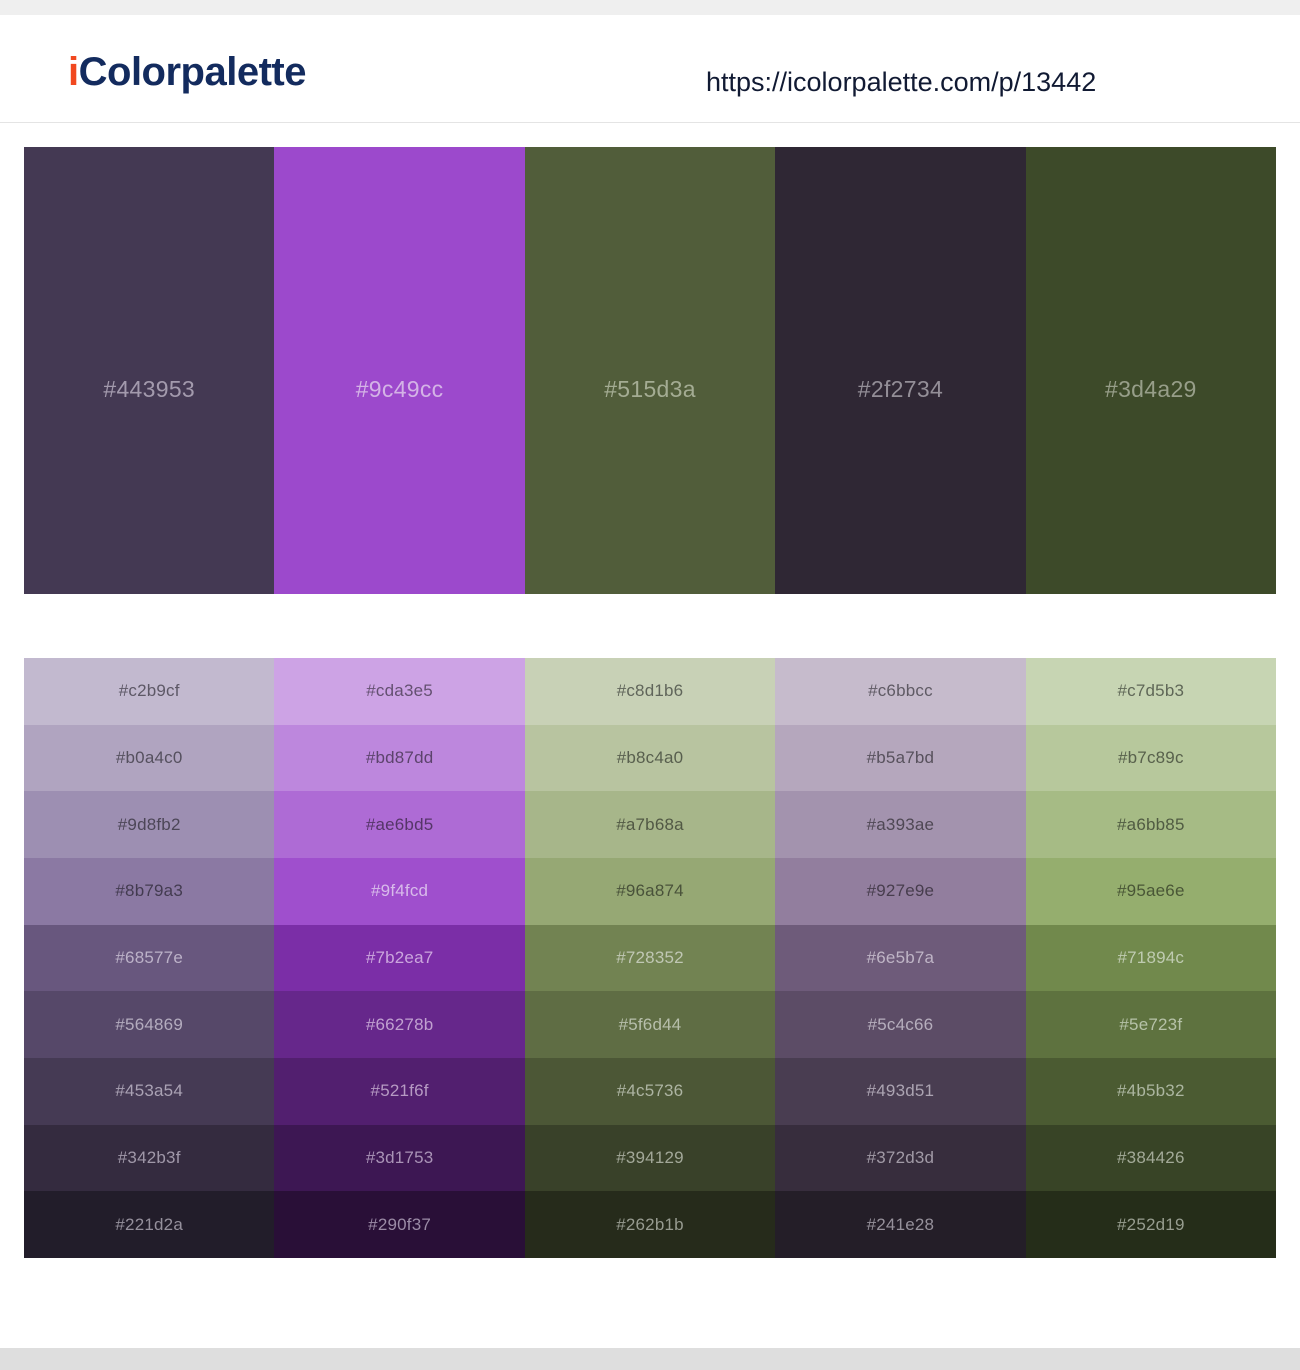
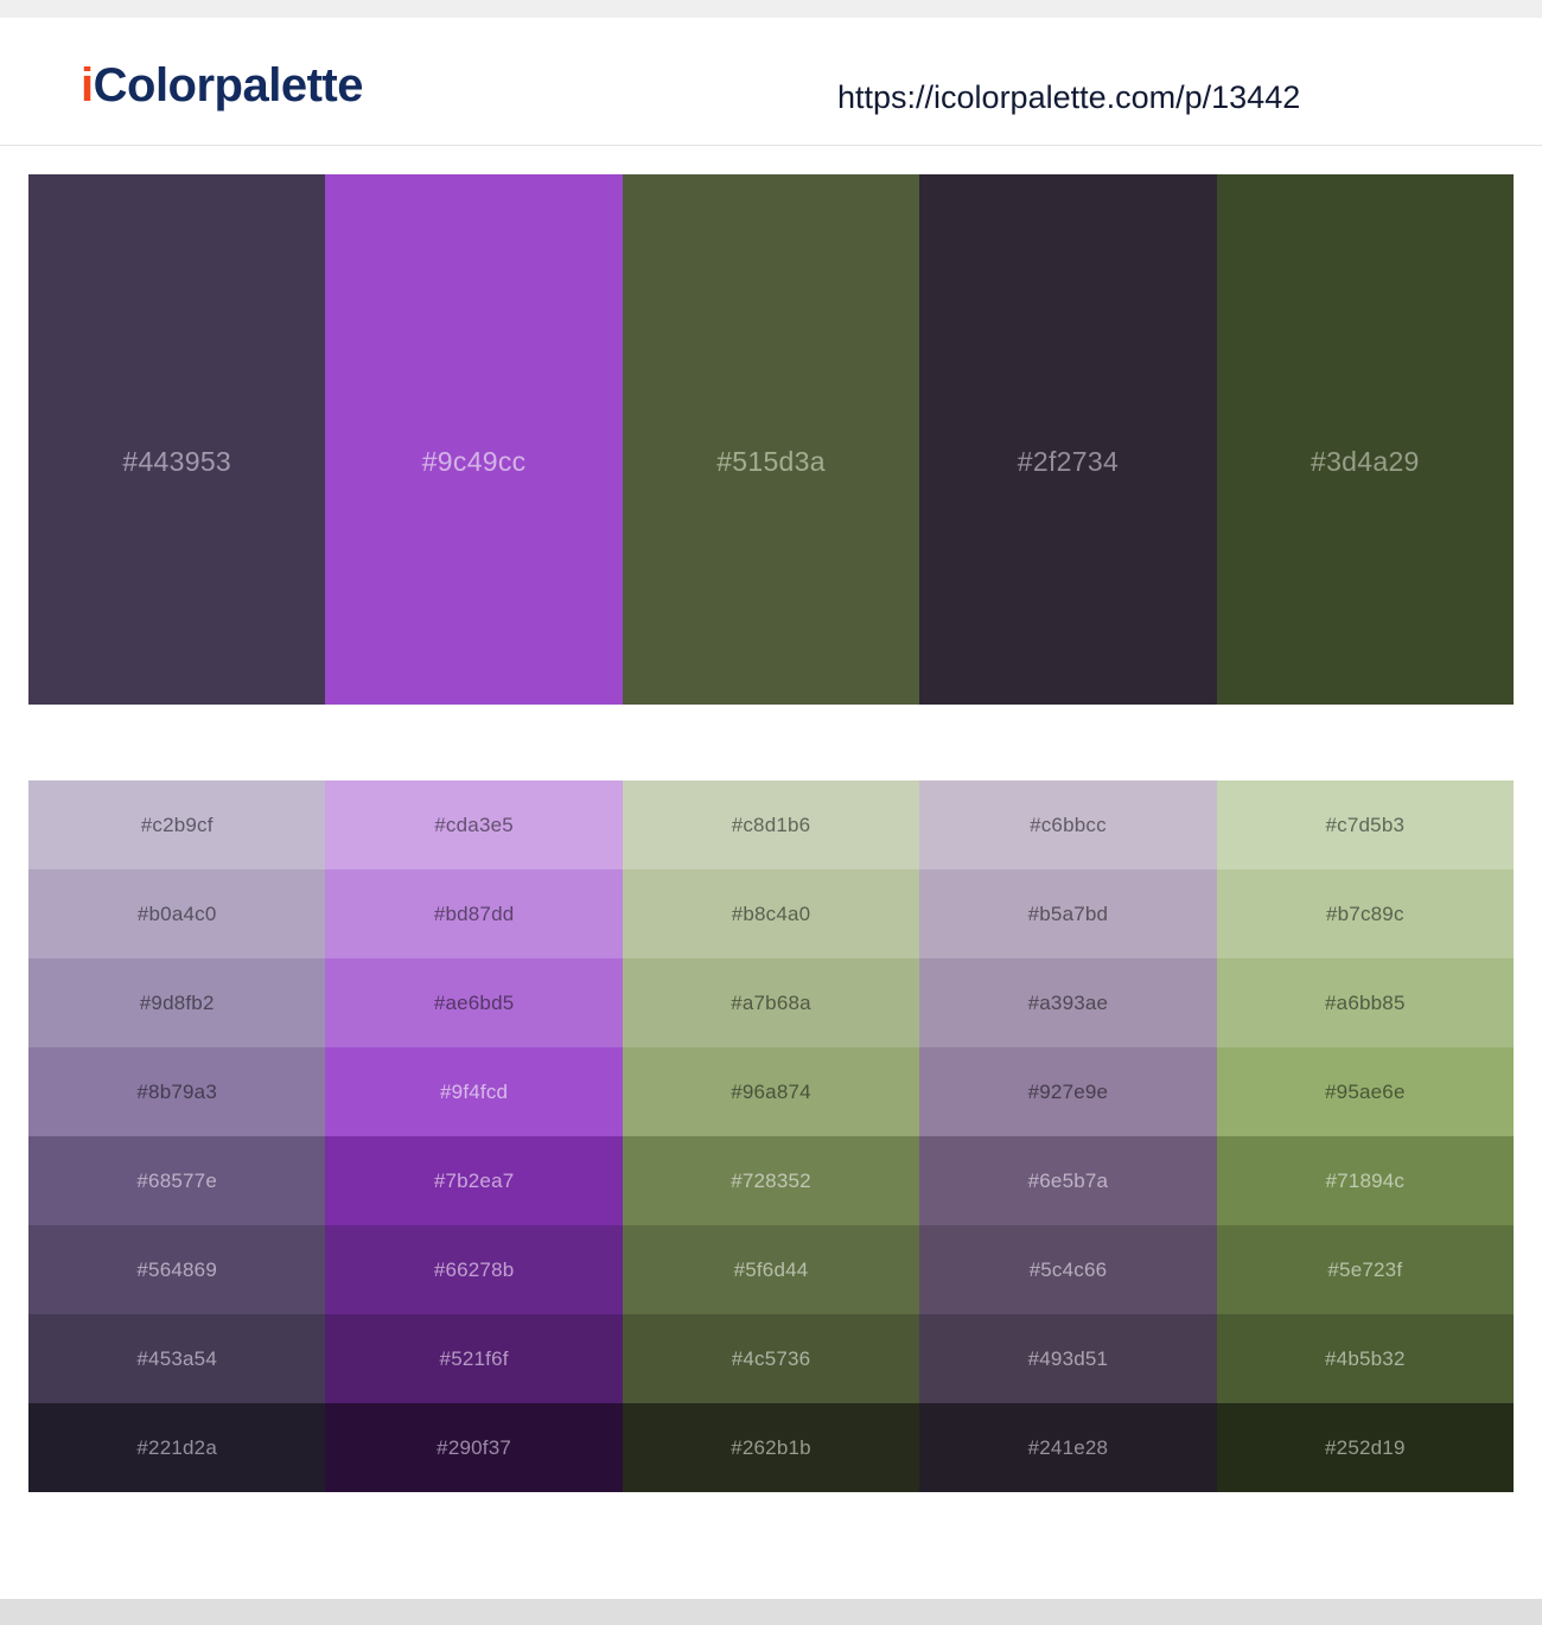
  iColorpalette
  https://icolorpalette.com/p/13442
  #443953
  #9c49cc
  #515d3a
  #2f2734
  #3d4a29
  #c2b9cf
  #cda3e5
  #c8d1b6
  #c6bbcc
  #c7d5b3
  #b0a4c0
  #bd87dd
  #b8c4a0
  #b5a7bd
  #b7c89c
  #9d8fb2
  #ae6bd5
  #a7b68a
  #a393ae
  #a6bb85
  #8b79a3
  #9f4fcd
  #96a874
  #927e9e
  #95ae6e
  #68577e
  #7b2ea7
  #728352
  #6e5b7a
  #71894c
  #564869
  #66278b
  #5f6d44
  #5c4c66
  #5e723f
  #453a54
  #521f6f
  #4c5736
  #493d51
  #4b5b32
- #342b3f
- #3d1753
- #394129
- #372d3d
- #384426
  #221d2a
  #290f37
  #262b1b
  #241e28
  #252d19
